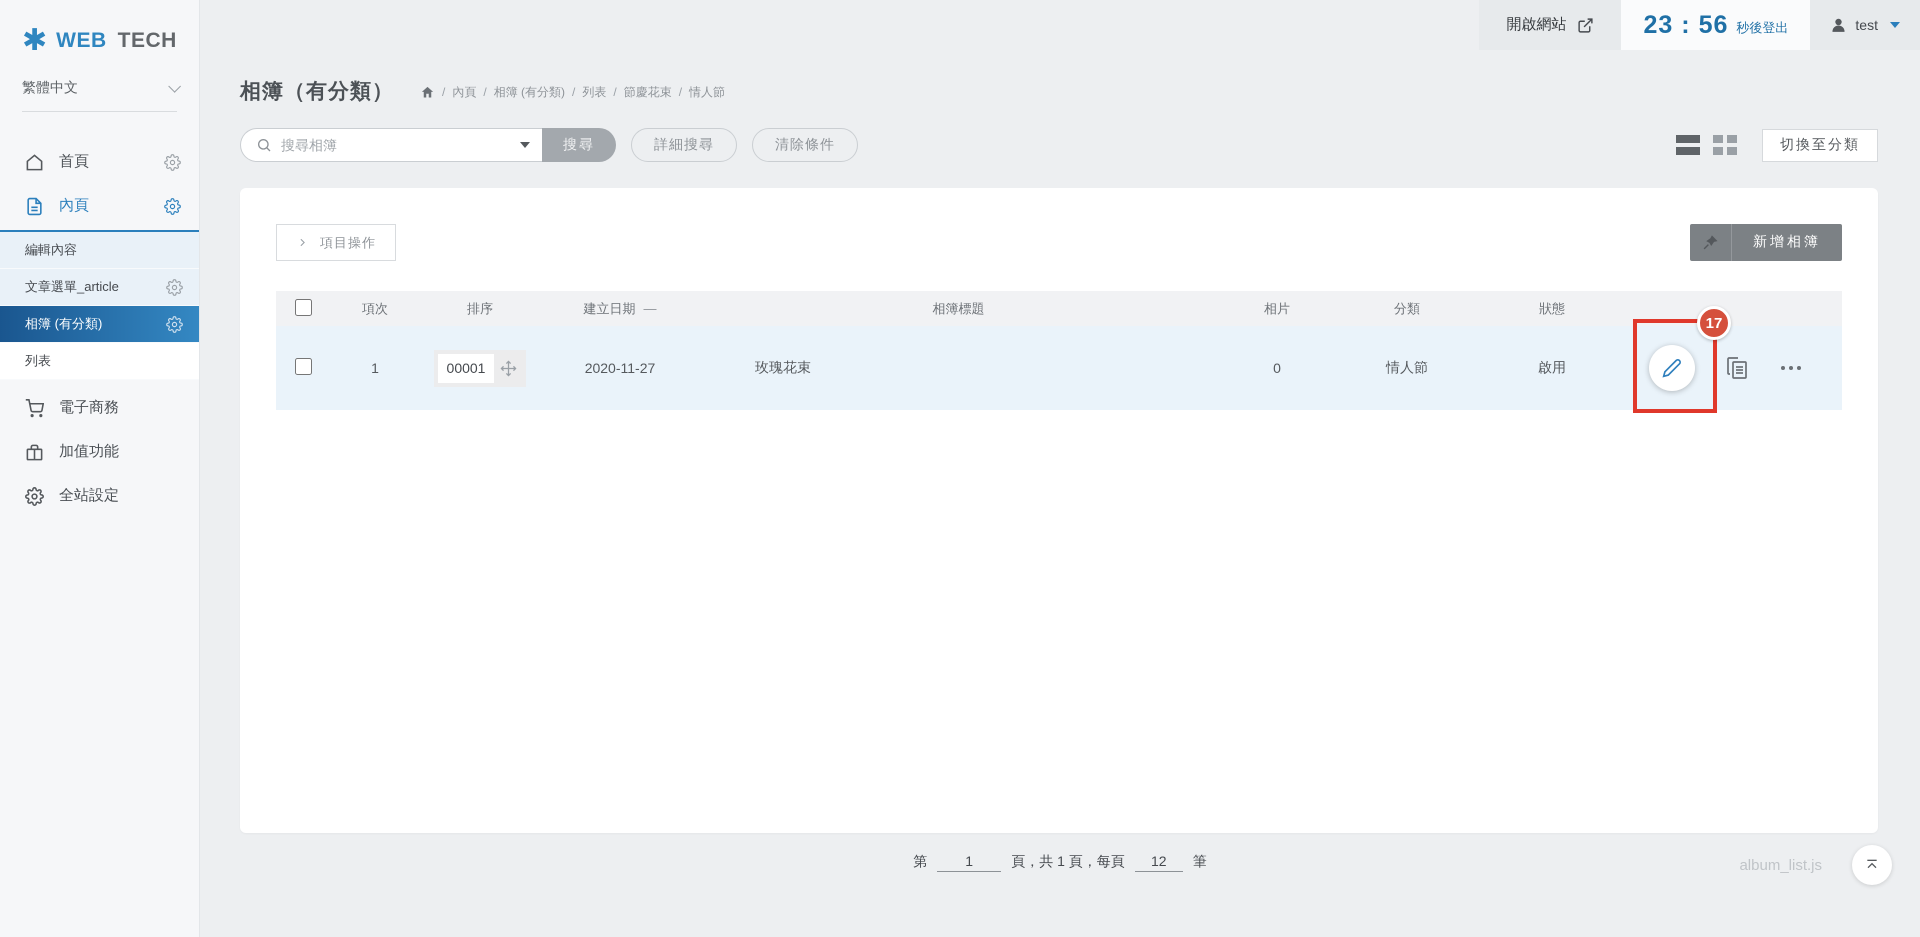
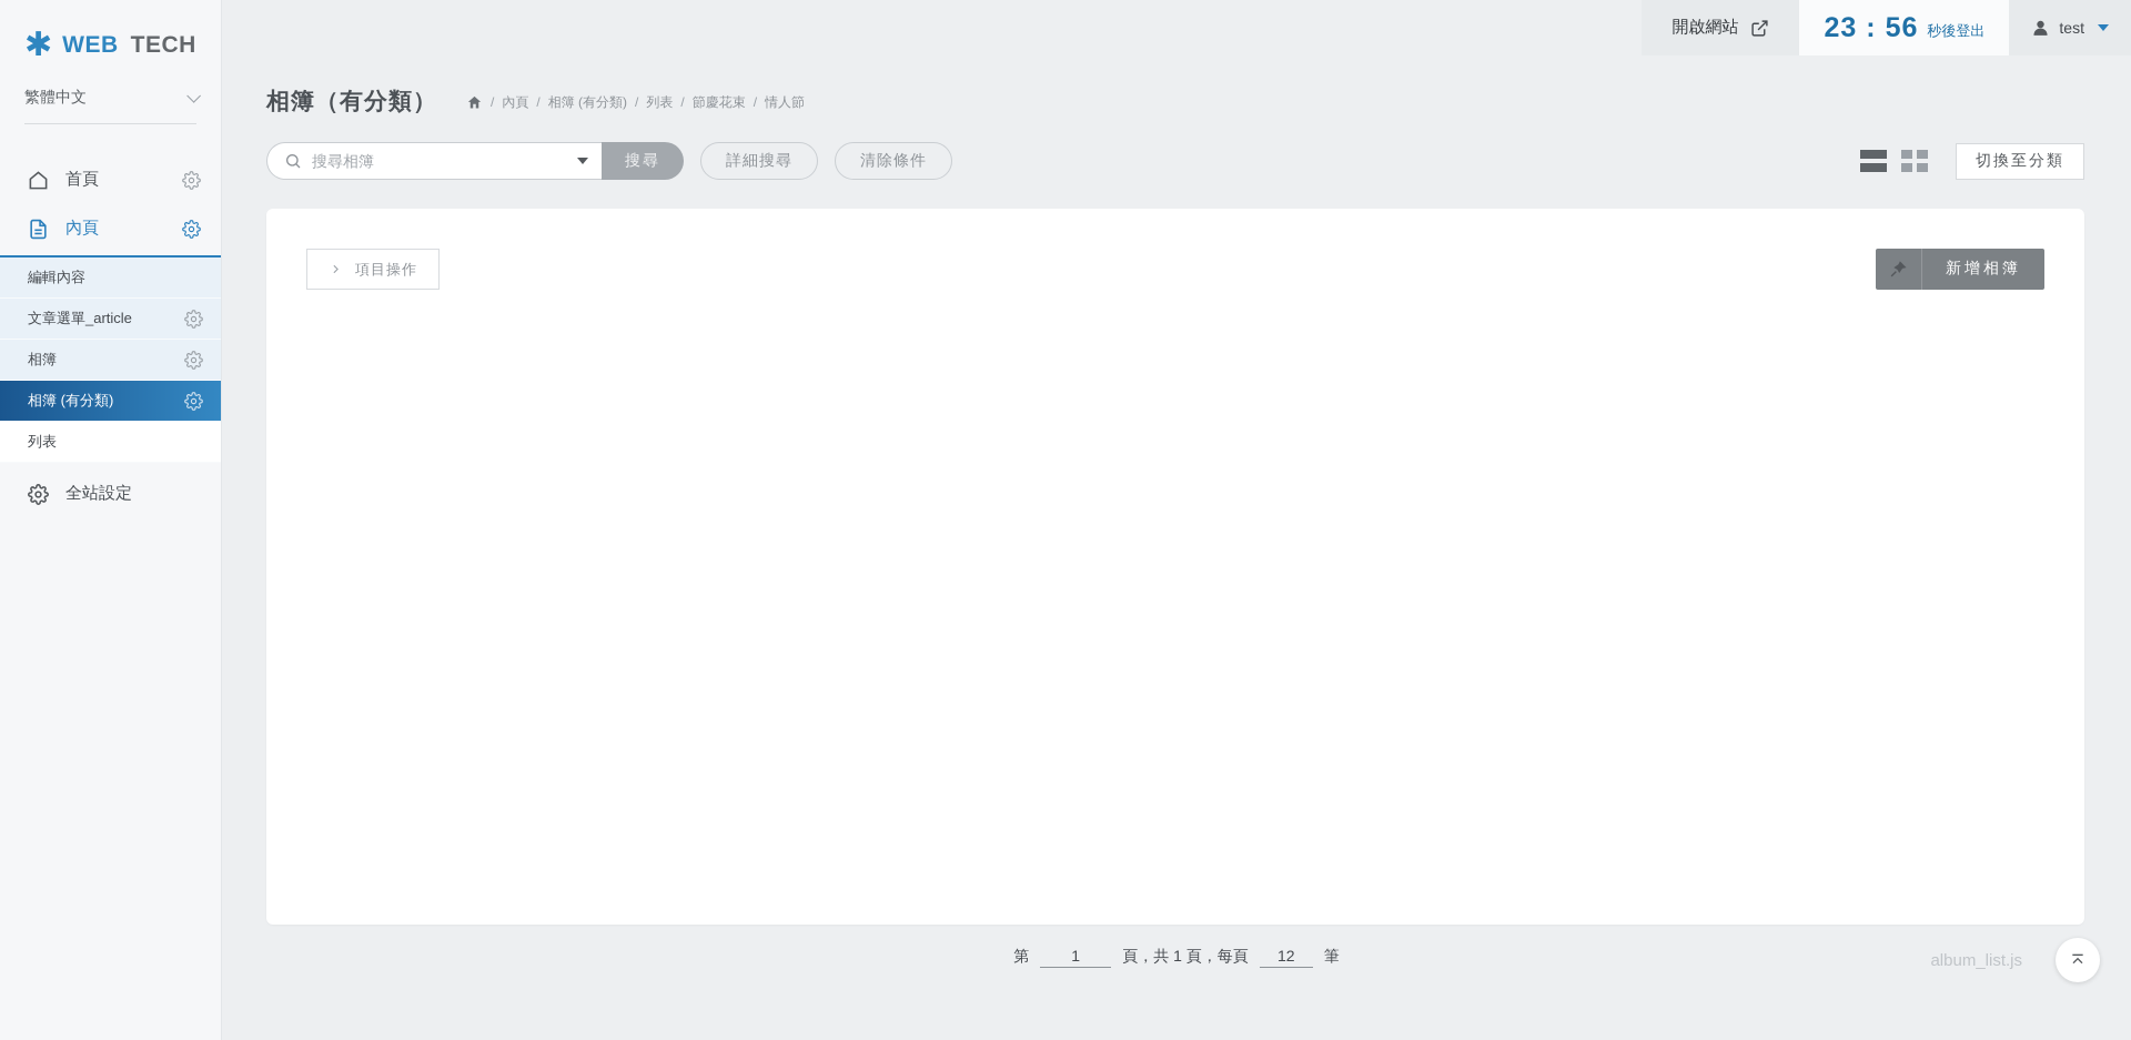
  ✱
  WEB
  TECH
  繁體中文
  首頁
  內頁
  編輯內容
  文章選單_article
+ 相簿
  相簿 (有分類)
  列表
- 電子商務
- 加值功能
  全站設定
  開啟網站
  23
  :
  56
  秒後登出
  test
  相簿（有分類）
  /
  內頁
  /
  相簿 (有分類)
  /
  列表
  /
  節慶花束
  /
  情人節
  搜尋相簿
  搜尋
  詳細搜尋
  清除條件
  切換至分類
  項目操作
  新增相簿
- 	項次	排序	建立日期 —	相簿標題	相片	分類	狀態
- 	1	00001	2020-11-27	玫瑰花束	0	情人節	啟用	17
  第
  1
  頁，共 1 頁，每頁
  12
  筆
  album_list.js
